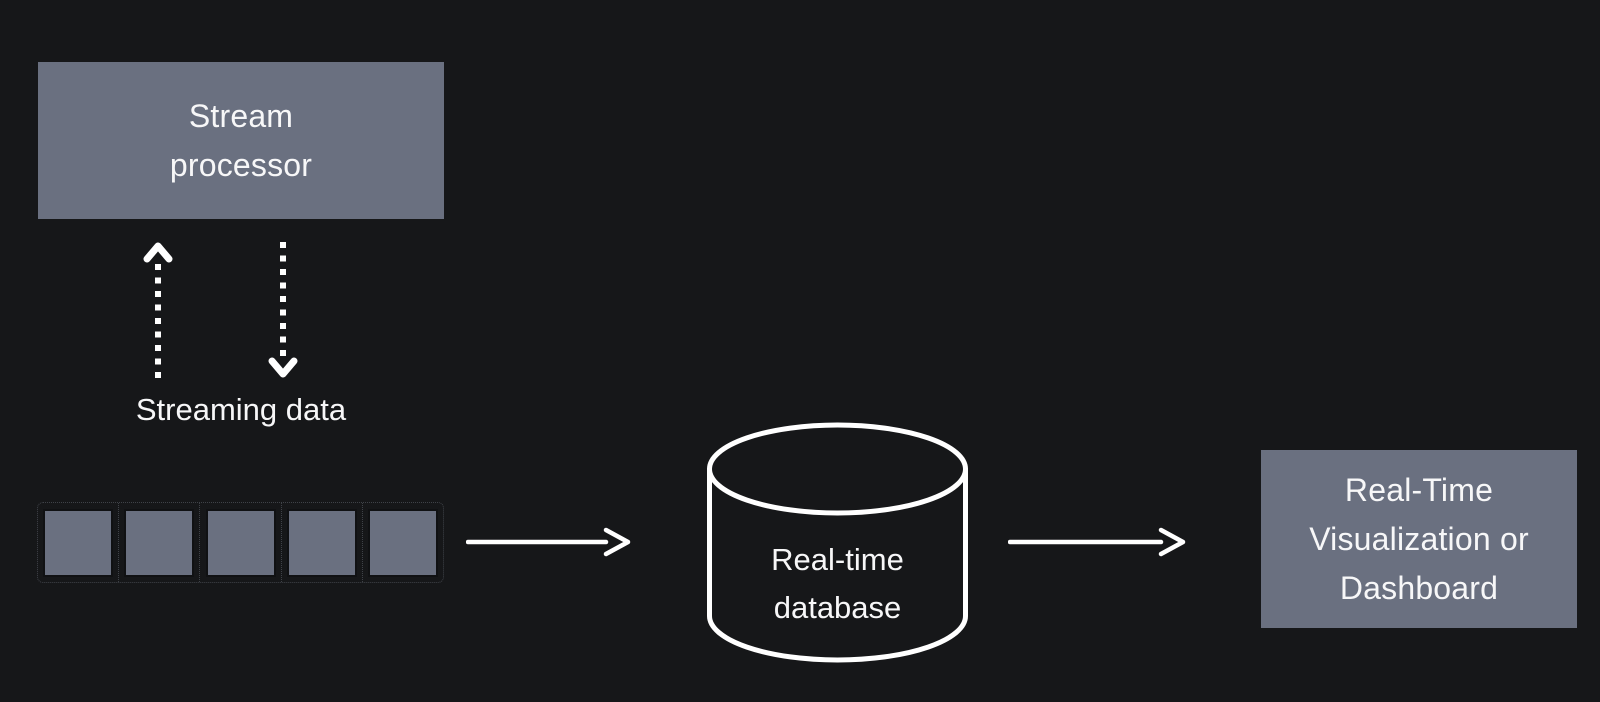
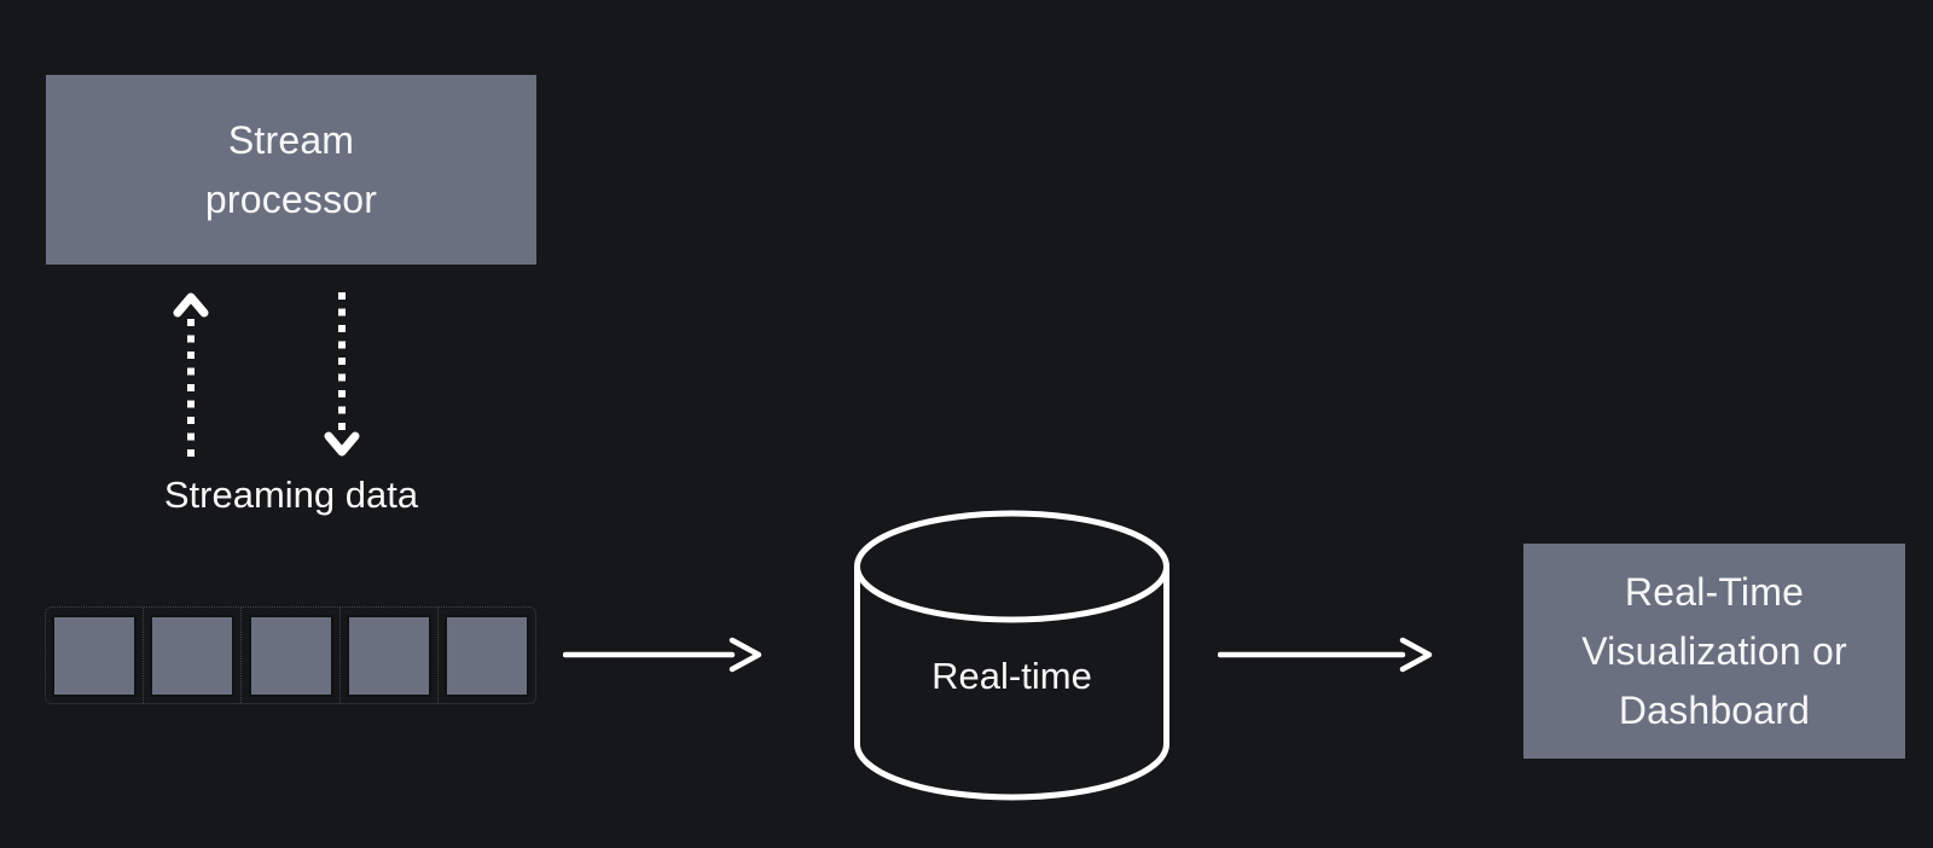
  Stream
  processor
  Streaming data
  Real-time
- database
  Real-Time
  Visualization or
  Dashboard
